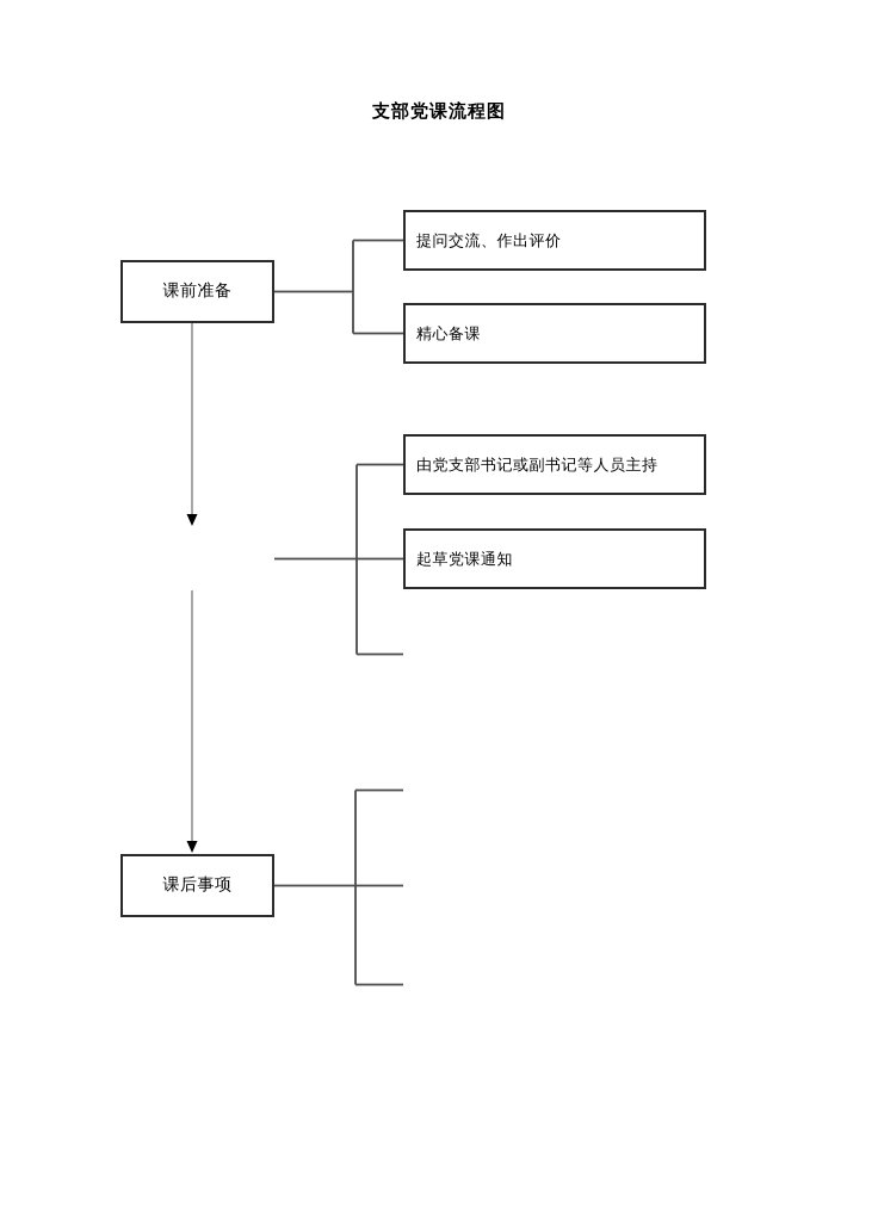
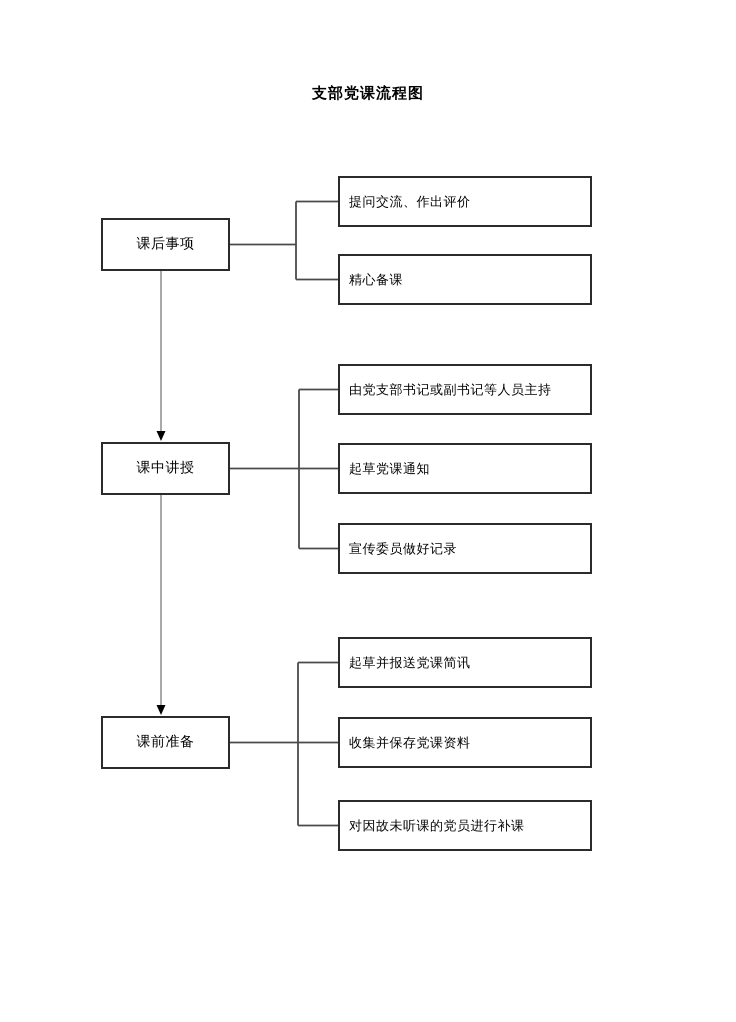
  支部党课流程图
- 课前准备
+ 课后事项
+ 课中讲授
- 课后事项
+ 课前准备
  提问交流、作出评价
  精心备课
  由党支部书记或副书记等人员主持
  起草党课通知
+ 宣传委员做好记录
+ 起草并报送党课简讯
+ 收集并保存党课资料
+ 对因故未听课的党员进行补课
